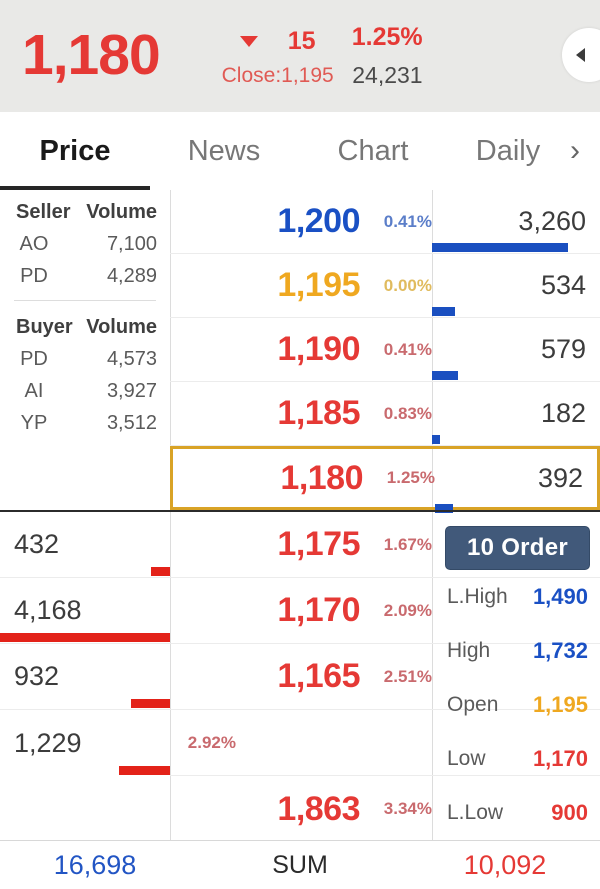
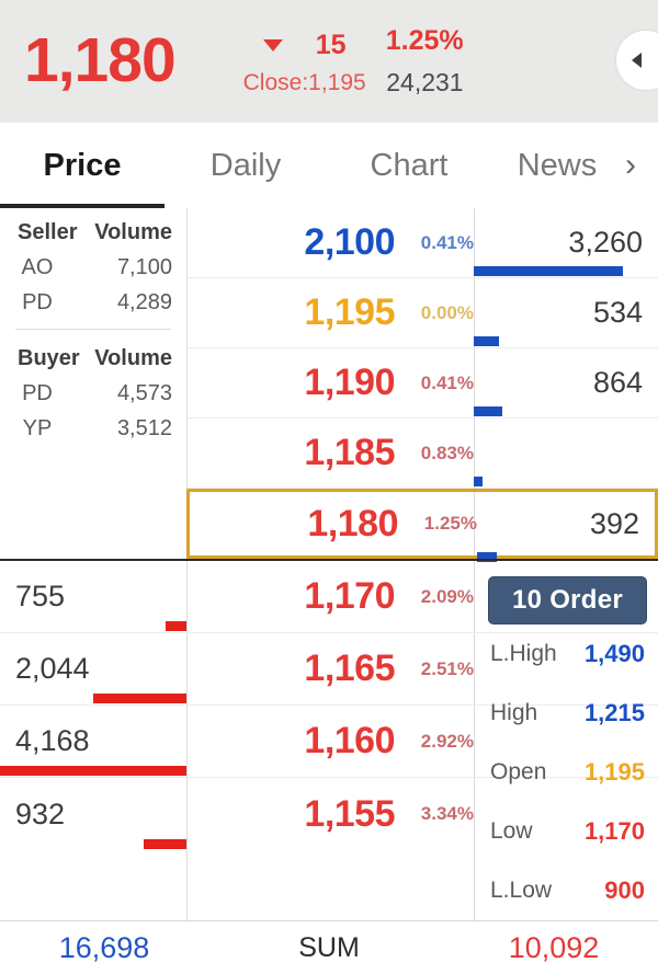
  1,180
  15
  Close:1,195
  1.25%
  24,231
  Price
- News
+ Daily
  Chart
- Daily
+ News
  ›
  Seller
  Volume
  AO
  7,100
  PD
  4,289
  Buyer
  Volume
  PD
  4,573
- AI
- 3,927
  YP
  3,512
- 1,200
+ 2,100
  0.41%
  3,260
  1,195
  0.00%
  534
  1,190
  0.41%
- 579
+ 864
  1,185
  0.83%
- 182
  1,180
  1.25%
  392
- 432
+ 755
+ 2,044
  4,168
  932
- 1,229
- 1,175
- 1.67%
  1,170
  2.09%
  1,165
  2.51%
+ 1,160
  2.92%
- 1,863
+ 1,155
  3.34%
  10 Order
  L.High
  1,490
  High
- 1,732
+ 1,215
  Open
  1,195
  Low
  1,170
  L.Low
  900
  16,698
  SUM
  10,092
